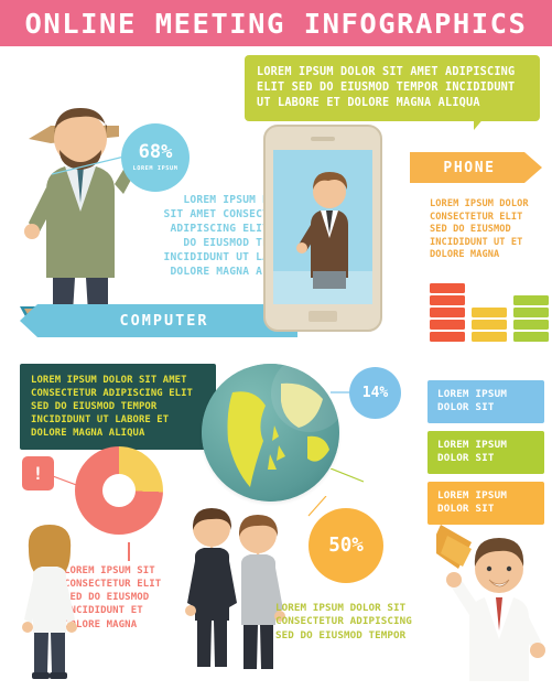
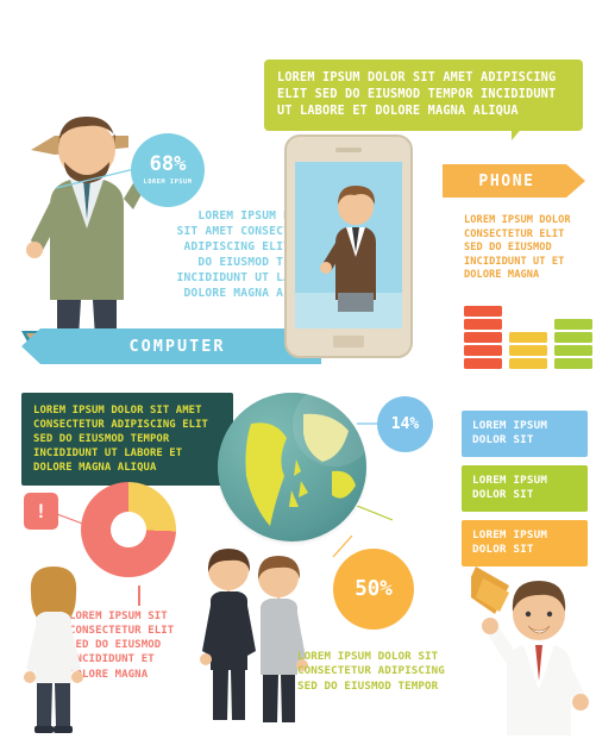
- ONLINE MEETING INFOGRAPHICS
  LOREM IPSUM DOLOR SIT AMET ADIPISCING
  ELIT SED DO EIUSMOD TEMPOR INCIDIDUNT
  UT LABORE ET DOLORE MAGNA ALIQUA
  68%
  SIT AMET CONSEC
  ADIPISCING ELI
  INCIDIDUNT UT L
  DOLORE MAGNA A
  COMPUTER
  PHONE
  LOREM IPSUM DOLOR
  CONSECTETUR ELIT
  SED DO EIUSMOD
  INCIDIDUNT UT ET
  DOLORE MAGNA
  LOREM IPSUM DOLOR SIT AMET
  CONSECTETUR ADIPISCING ELIT
  SED DO EIUSMOD TEMPOR
  INCIDIDUNT UT LABORE ET
  DOLORE MAGNA ALIQUA
  14%
  50%
  LOREM IPSUM
  DOLOR SIT
  LOREM IPSUM
  DOLOR SIT
  LOREM IPSUM
  DOLOR SIT
  !
  LOREM IPSUM SIT
  ONSECTETUR ELIT
  ED DO EIUSMOD
  CIDIDUNT ET
  LORE MAGNA
  LOREM IPSUM DOLOR SIT
  CONSECTETUR ADIPISCING
  SED DO EIUSMOD TEMPOR
